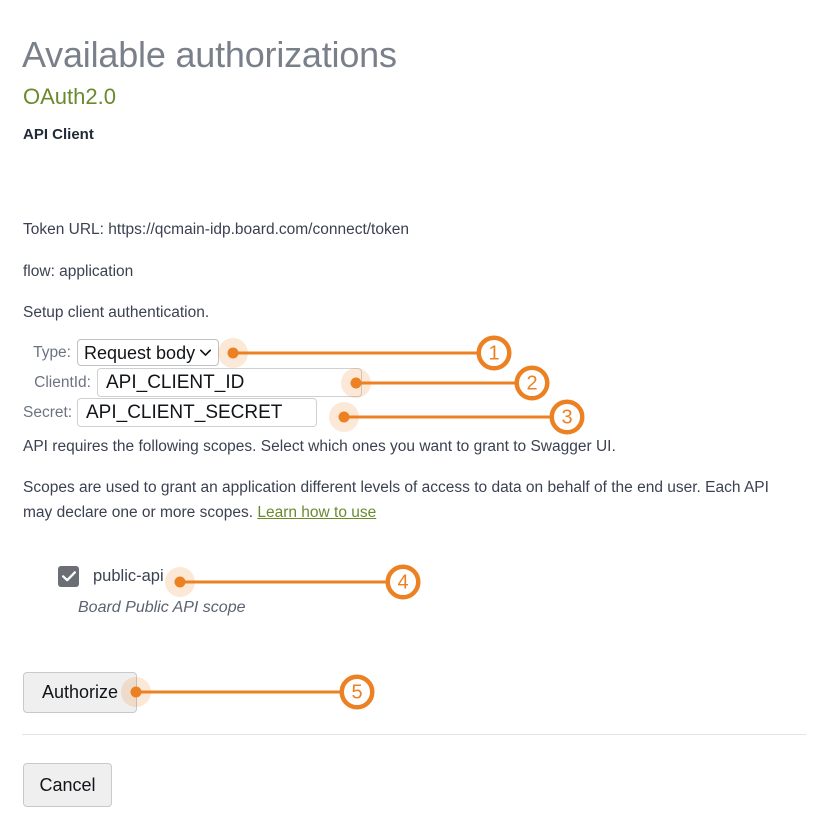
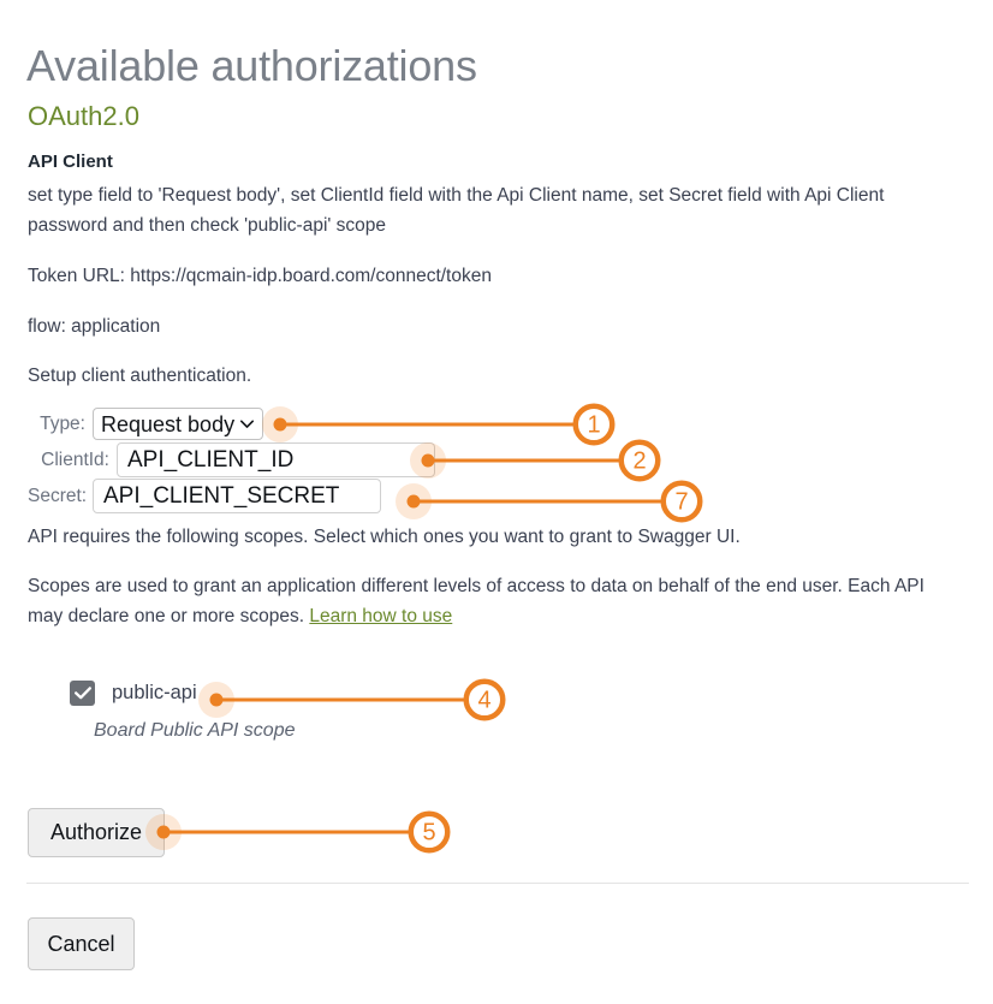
  Available authorizations
  OAuth2.0
  API Client
+ set type field to 'Request body', set ClientId field with the Api Client name, set Secret field with Api Client password and then check 'public-api' scope
  Token URL: https://qcmain-idp.board.com/connect/token
  flow: application
  Setup client authentication.
  Type:
  Request body
  ClientId:
  API_CLIENT_ID
  Secret:
  API_CLIENT_SECRET
  API requires the following scopes. Select which ones you want to grant to Swagger UI.
  Scopes are used to grant an application different levels of access to data on behalf of the end user. Each API may declare one or more scopes. Learn how to use
  public-api
  Board Public API scope
  Authorize
  Cancel
  1
  2
- 3
+ 7
  4
  5
